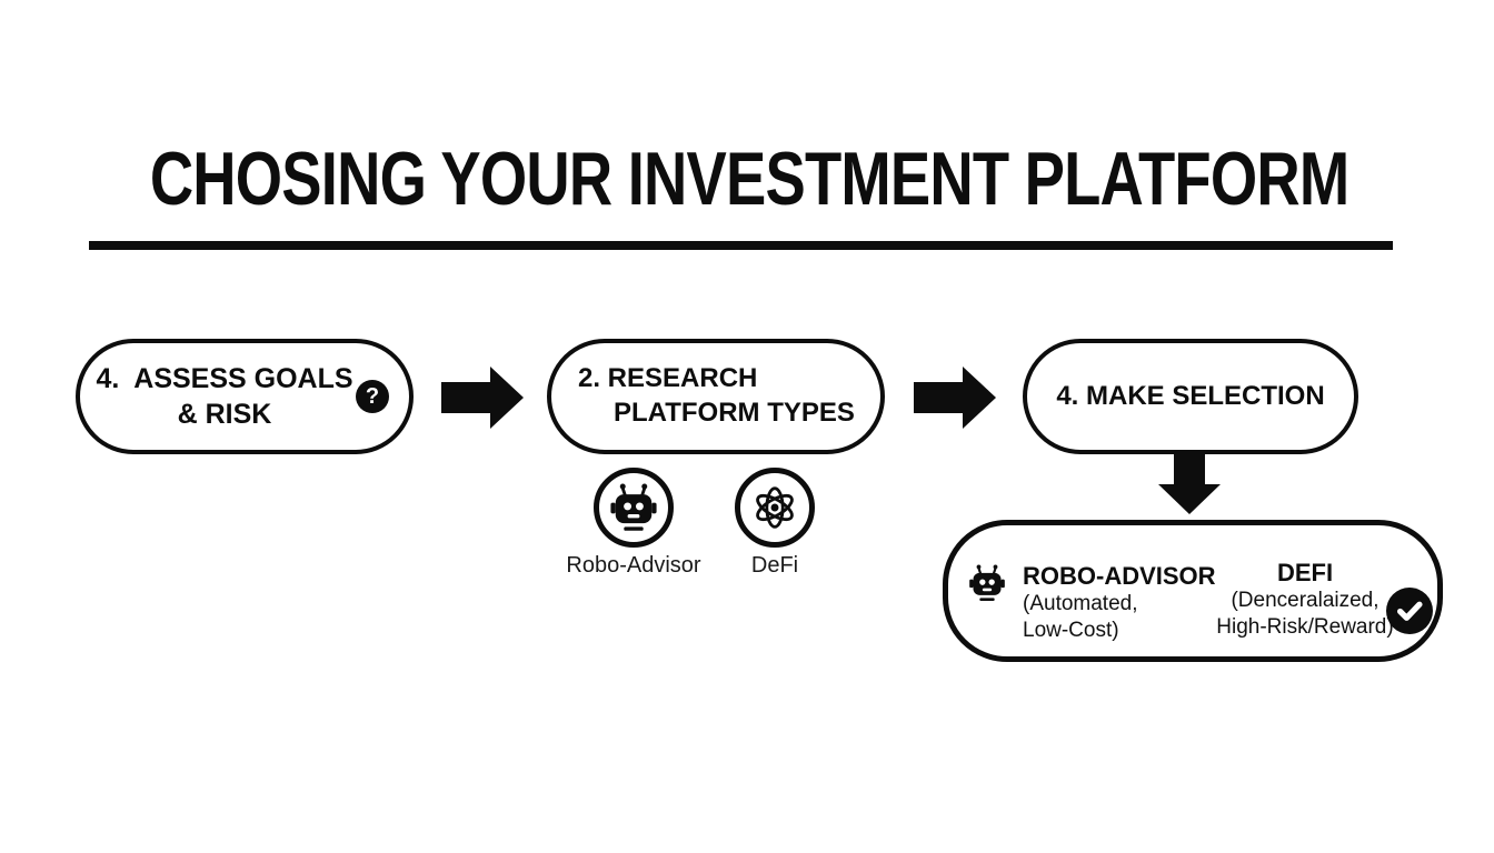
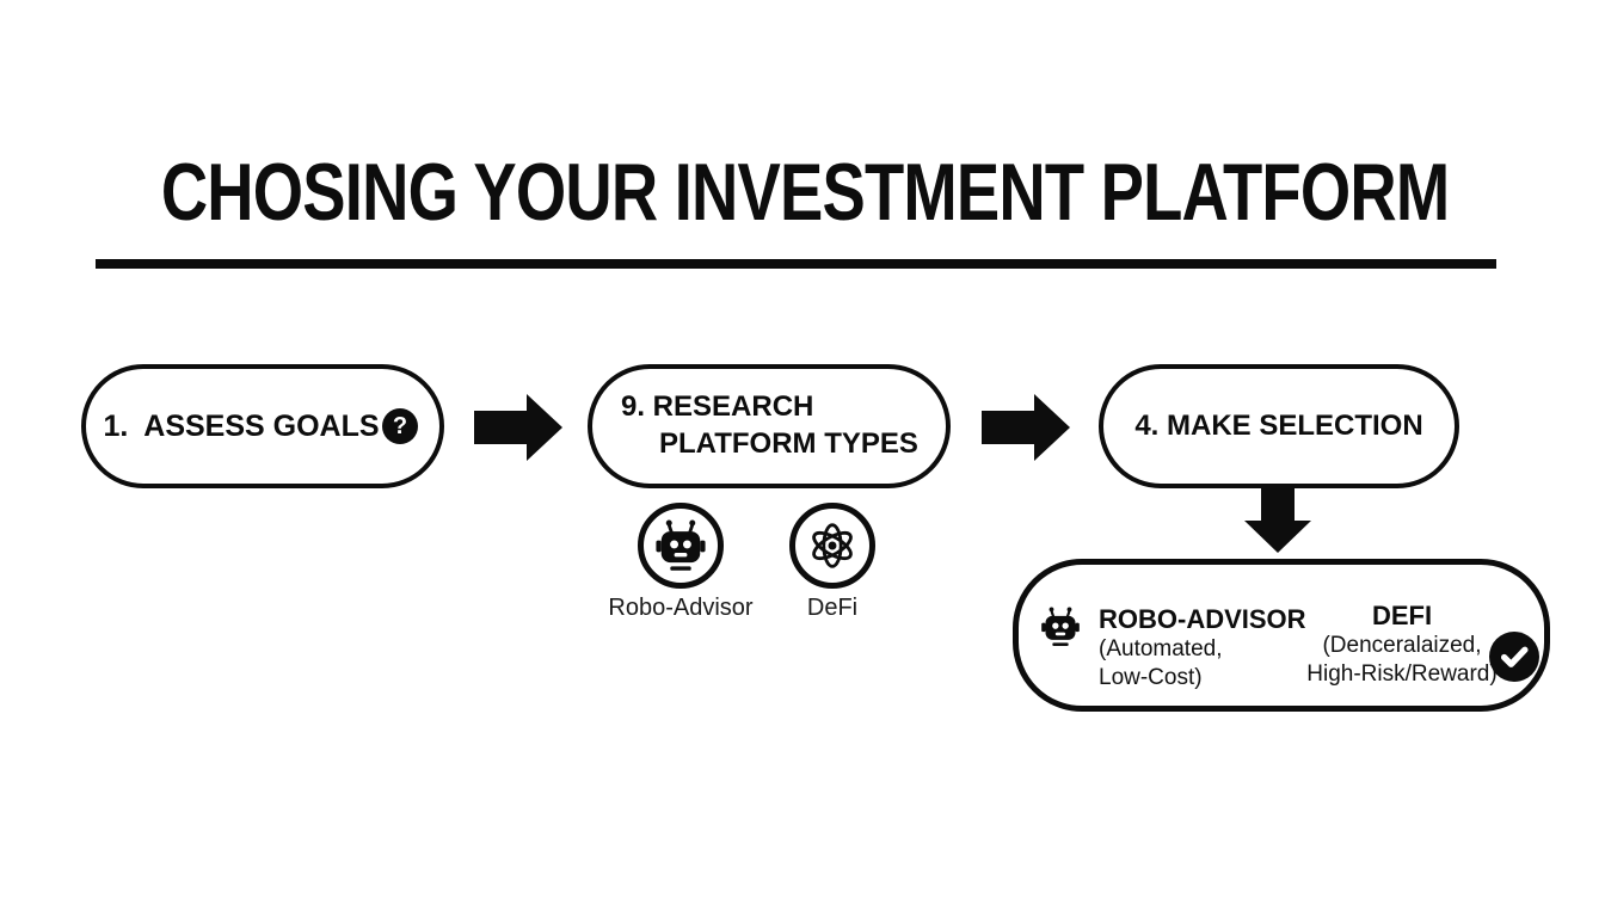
  CHOSING YOUR INVESTMENT PLATFORM
- 4. ASSESS GOALS
+ 1. ASSESS GOALS
- & RISK
  ?
- 2. RESEARCH
+ 9. RESEARCH
  PLATFORM TYPES
  4. MAKE SELECTION
  Robo-Advisor
  DeFi
  ROBO-ADVISOR
  (Automated,
  Low-Cost)
  DEFI
  (Denceralaized,
  High-Risk/Reward)
